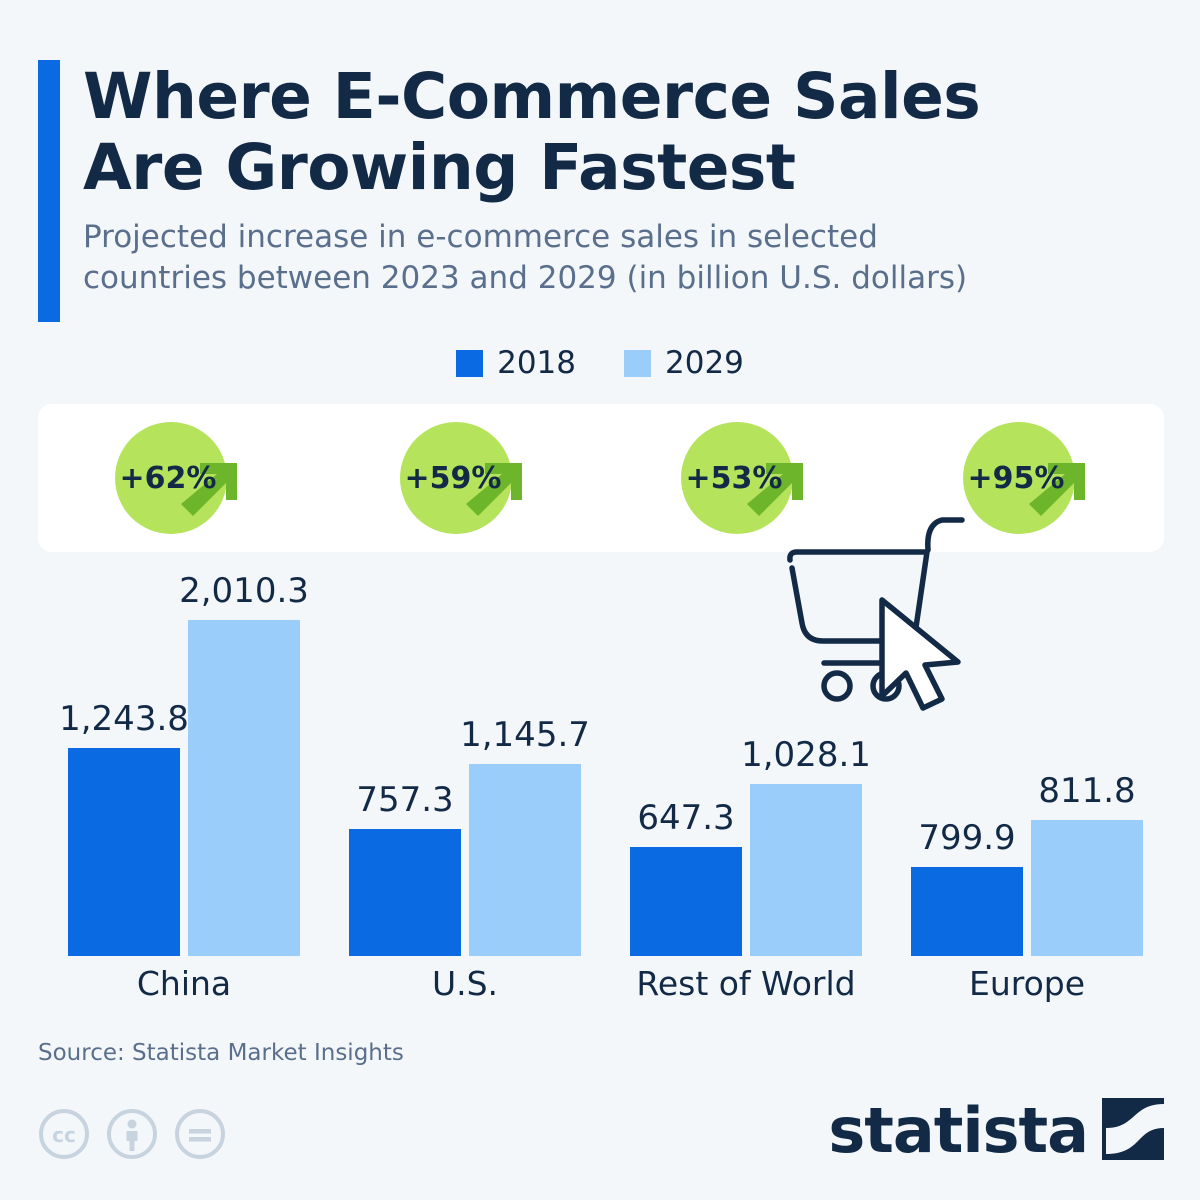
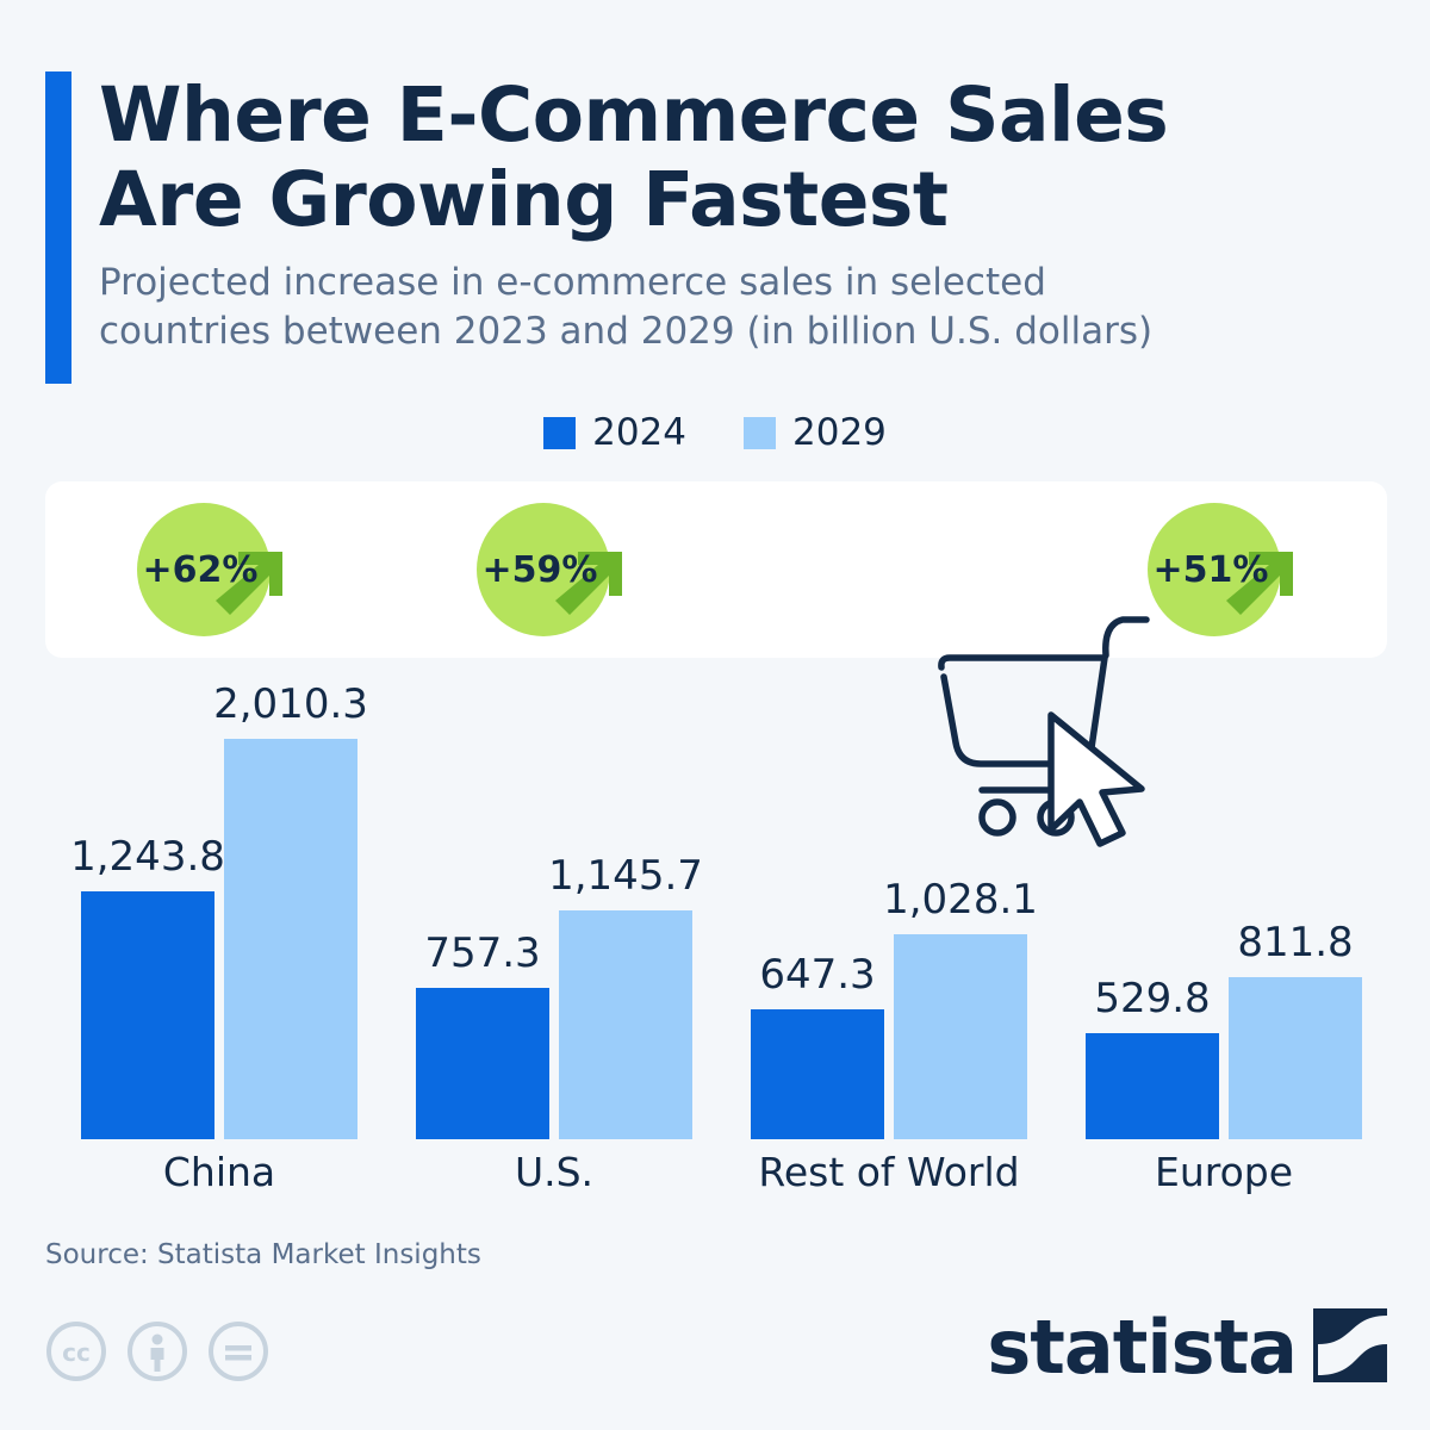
  Where E-Commerce Sales
  Are Growing Fastest
  Projected increase in e-commerce sales in selected
  countries between 2023 and 2029 (in billion U.S. dollars)
- 2018
+ 2024
  2029
  +62%
  +59%
- +53%
- +95%
+ +51%
  1,243.8
  2,010.3
  China
  757.3
  1,145.7
  U.S.
  647.3
  1,028.1
  Rest of World
- 799.9
+ 529.8
  811.8
  Europe
  Source: Statista Market Insights
  cc
  statista
